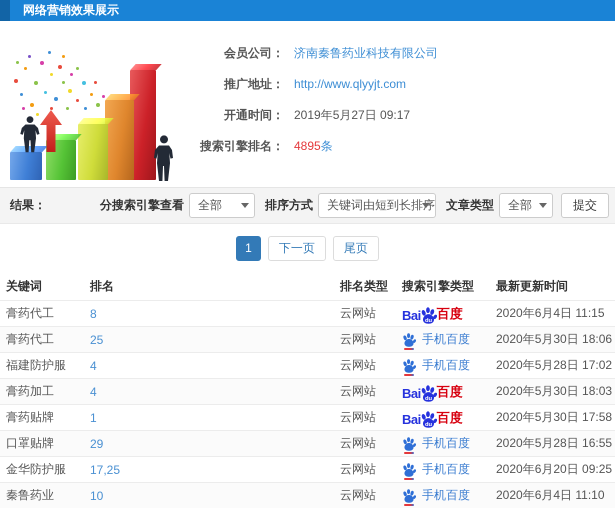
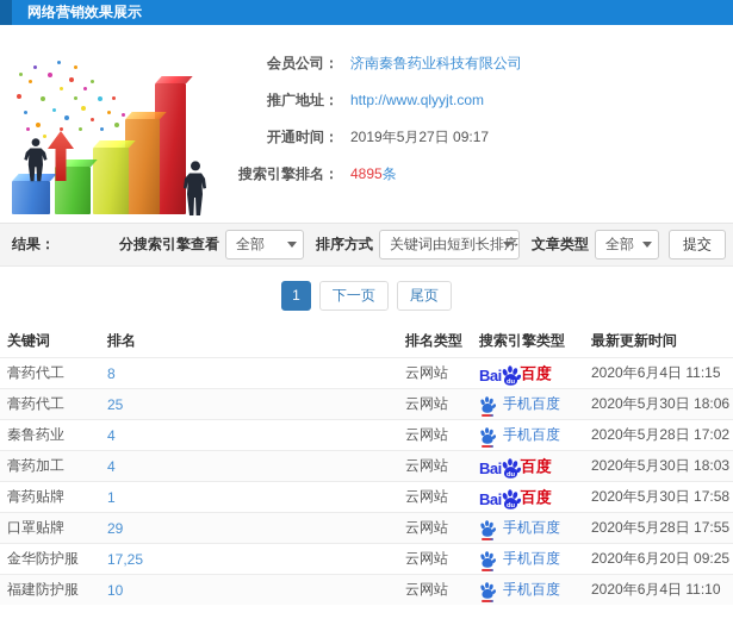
  网络营销效果展示
  会员公司：
  济南秦鲁药业科技有限公司
  推广地址：
  http://www.qlyyjt.com
  开通时间：
  2019年5月27日 09:17
  搜索引擎排名：
  4895条
  结果：
  分搜索引擎查看
  全部
  排序方式
  关键词由短到长排序
  文章类型
  全部
  提交
  1
  下一页
  尾页
  关键词
  排名
  排名类型
  搜索引擎类型
  最新更新时间
  膏药代工
  8
  云网站
  Bai
  百度
  2020年6月4日 11:15
  膏药代工
  25
  云网站
  手机百度
  2020年5月30日 18:06
- 福建防护服
+ 秦鲁药业
  4
  云网站
  手机百度
  2020年5月28日 17:02
  膏药加工
  4
  云网站
  Bai
  百度
  2020年5月30日 18:03
  膏药贴牌
  1
  云网站
  Bai
  百度
  2020年5月30日 17:58
  口罩贴牌
  29
  云网站
  手机百度
- 2020年5月28日 16:55
+ 2020年5月28日 17:55
  金华防护服
  17,25
  云网站
  手机百度
  2020年6月20日 09:25
- 秦鲁药业
+ 福建防护服
  10
  云网站
  手机百度
  2020年6月4日 11:10
